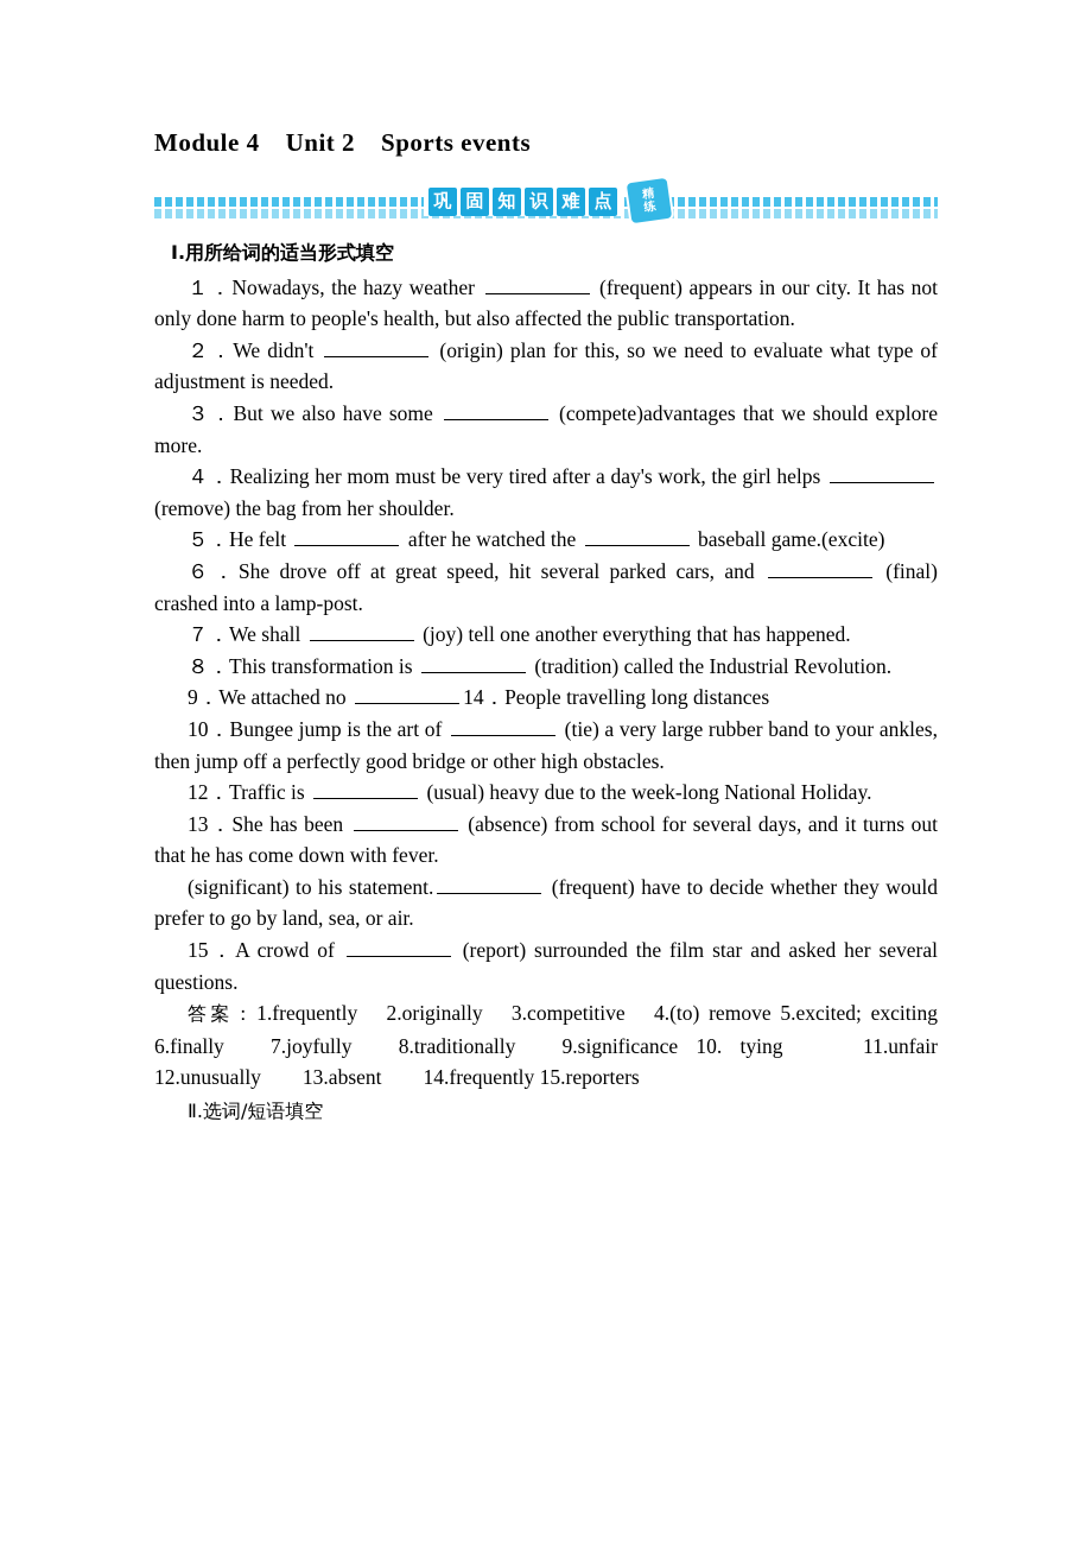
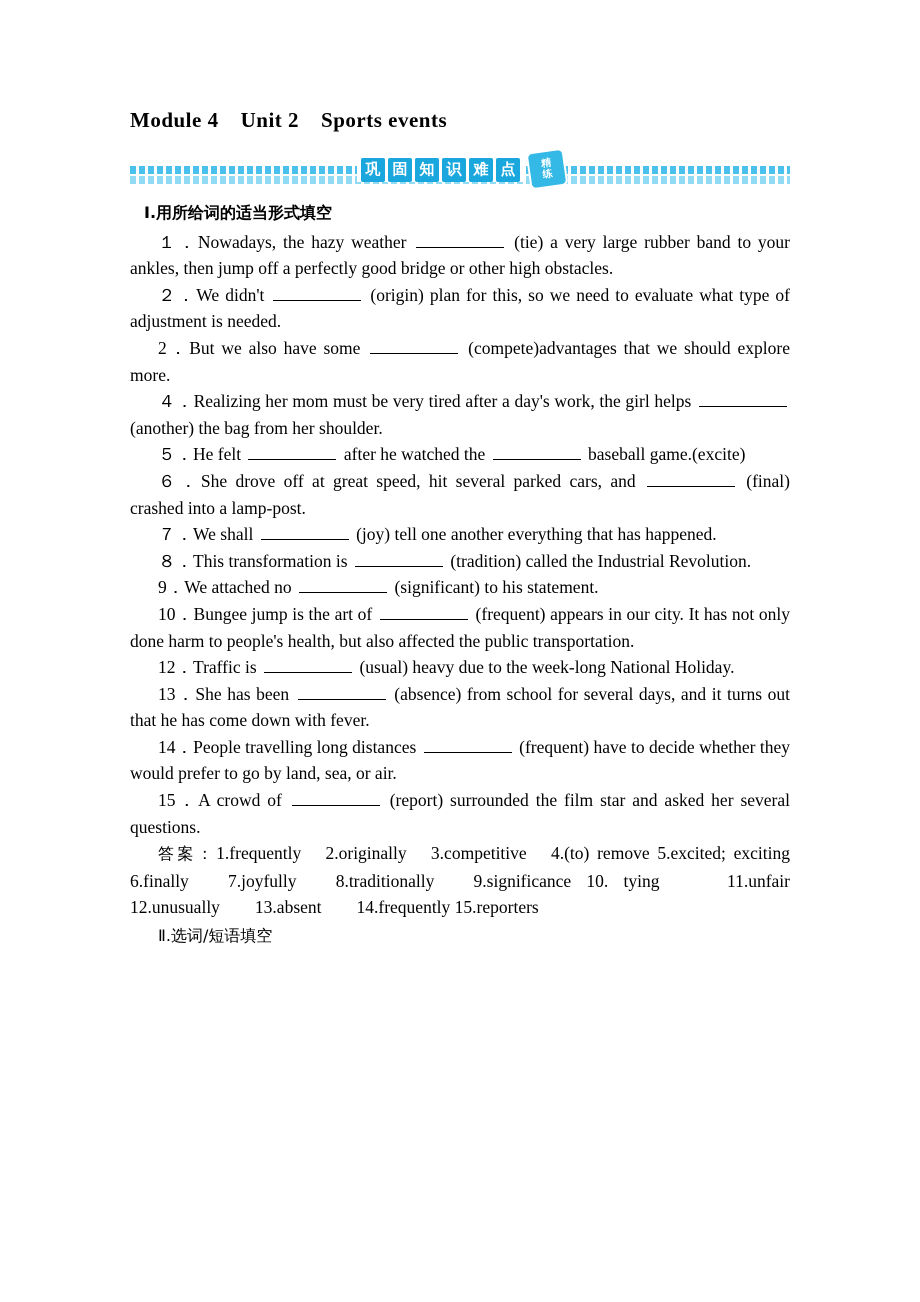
  Module 4 Unit 2 Sports events
  巩
  固
  知
  识
  难
  点
  Ⅰ.用所给词的适当形式填空
- １．Nowadays, the hazy weather (frequent) appears in our city. It has not only done harm to people's health, but also affected the public transportation.
+ １．Nowadays, the hazy weather (tie) a very large rubber band to your ankles, then jump off a perfectly good bridge or other high obstacles.
  ２．We didn't (origin) plan for this, so we need to evaluate what type of adjustment is needed.
- ３．But we also have some (compete)advantages that we should explore more.
+ 2．But we also have some (compete)advantages that we should explore more.
- ４．Realizing her mom must be very tired after a day's work, the girl helps (remove) the bag from her shoulder.
+ ４．Realizing her mom must be very tired after a day's work, the girl helps (another) the bag from her shoulder.
  ５．He felt after he watched the baseball game.(excite)
  ６．She drove off at great speed, hit several parked cars, and (final) crashed into a lamp-post.
  ７．We shall (joy) tell one another everything that has happened.
  ８．This transformation is (tradition) called the Industrial Revolution.
- 9．We attached no 14．People travelling long distances
+ 9．We attached no (significant) to his statement.
- 10．Bungee jump is the art of (tie) a very large rubber band to your ankles, then jump off a perfectly good bridge or other high obstacles.
+ 10．Bungee jump is the art of (frequent) appears in our city. It has not only done harm to people's health, but also affected the public transportation.
  12．Traffic is (usual) heavy due to the week-long National Holiday.
  13．She has been (absence) from school for several days, and it turns out that he has come down with fever.
- (significant) to his statement. (frequent) have to decide whether they would prefer to go by land, sea, or air.
+ 14．People travelling long distances (frequent) have to decide whether they would prefer to go by land, sea, or air.
  15．A crowd of (report) surrounded the film star and asked her several questions.
  答案：1.frequently 2.originally 3.competitive 4.(to) remove 5.excited; exciting 6.finally 7.joyfully 8.traditionally 9.significance 10. tying 11.unfair 12.unusually 13.absent 14.frequently 15.reporters
  Ⅱ.选词/短语填空
